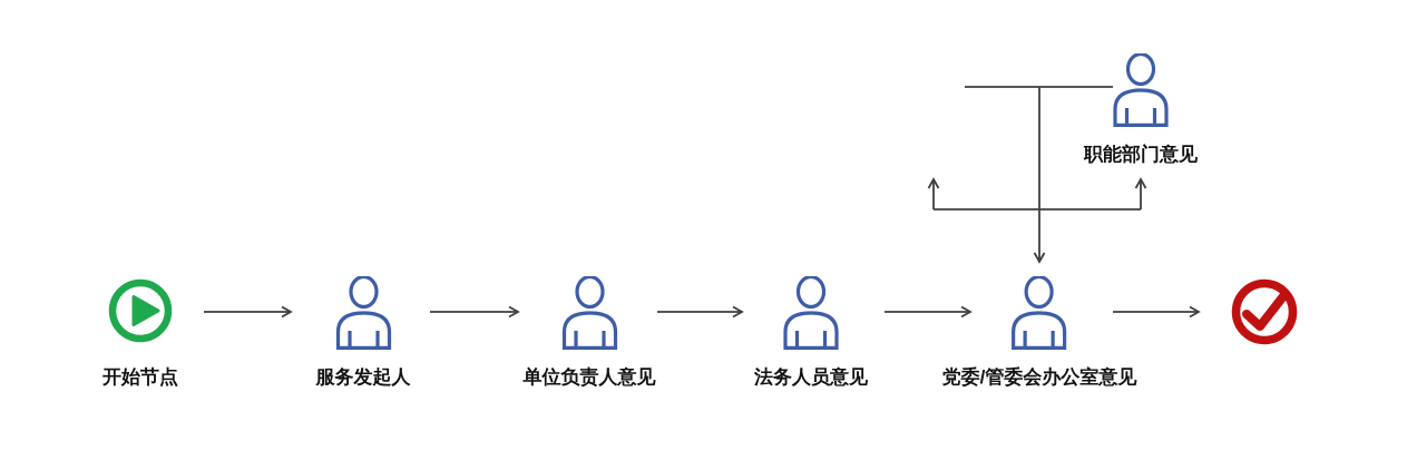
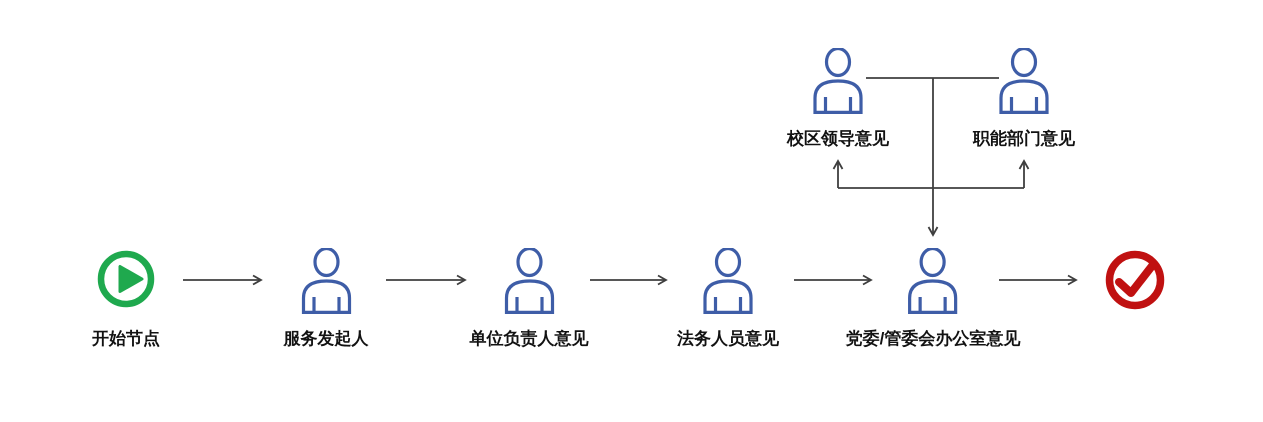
  开始节点
  服务发起人
  单位负责人意见
  法务人员意见
  党委/管委会办公室意见
+ 校区领导意见
  职能部门意见
